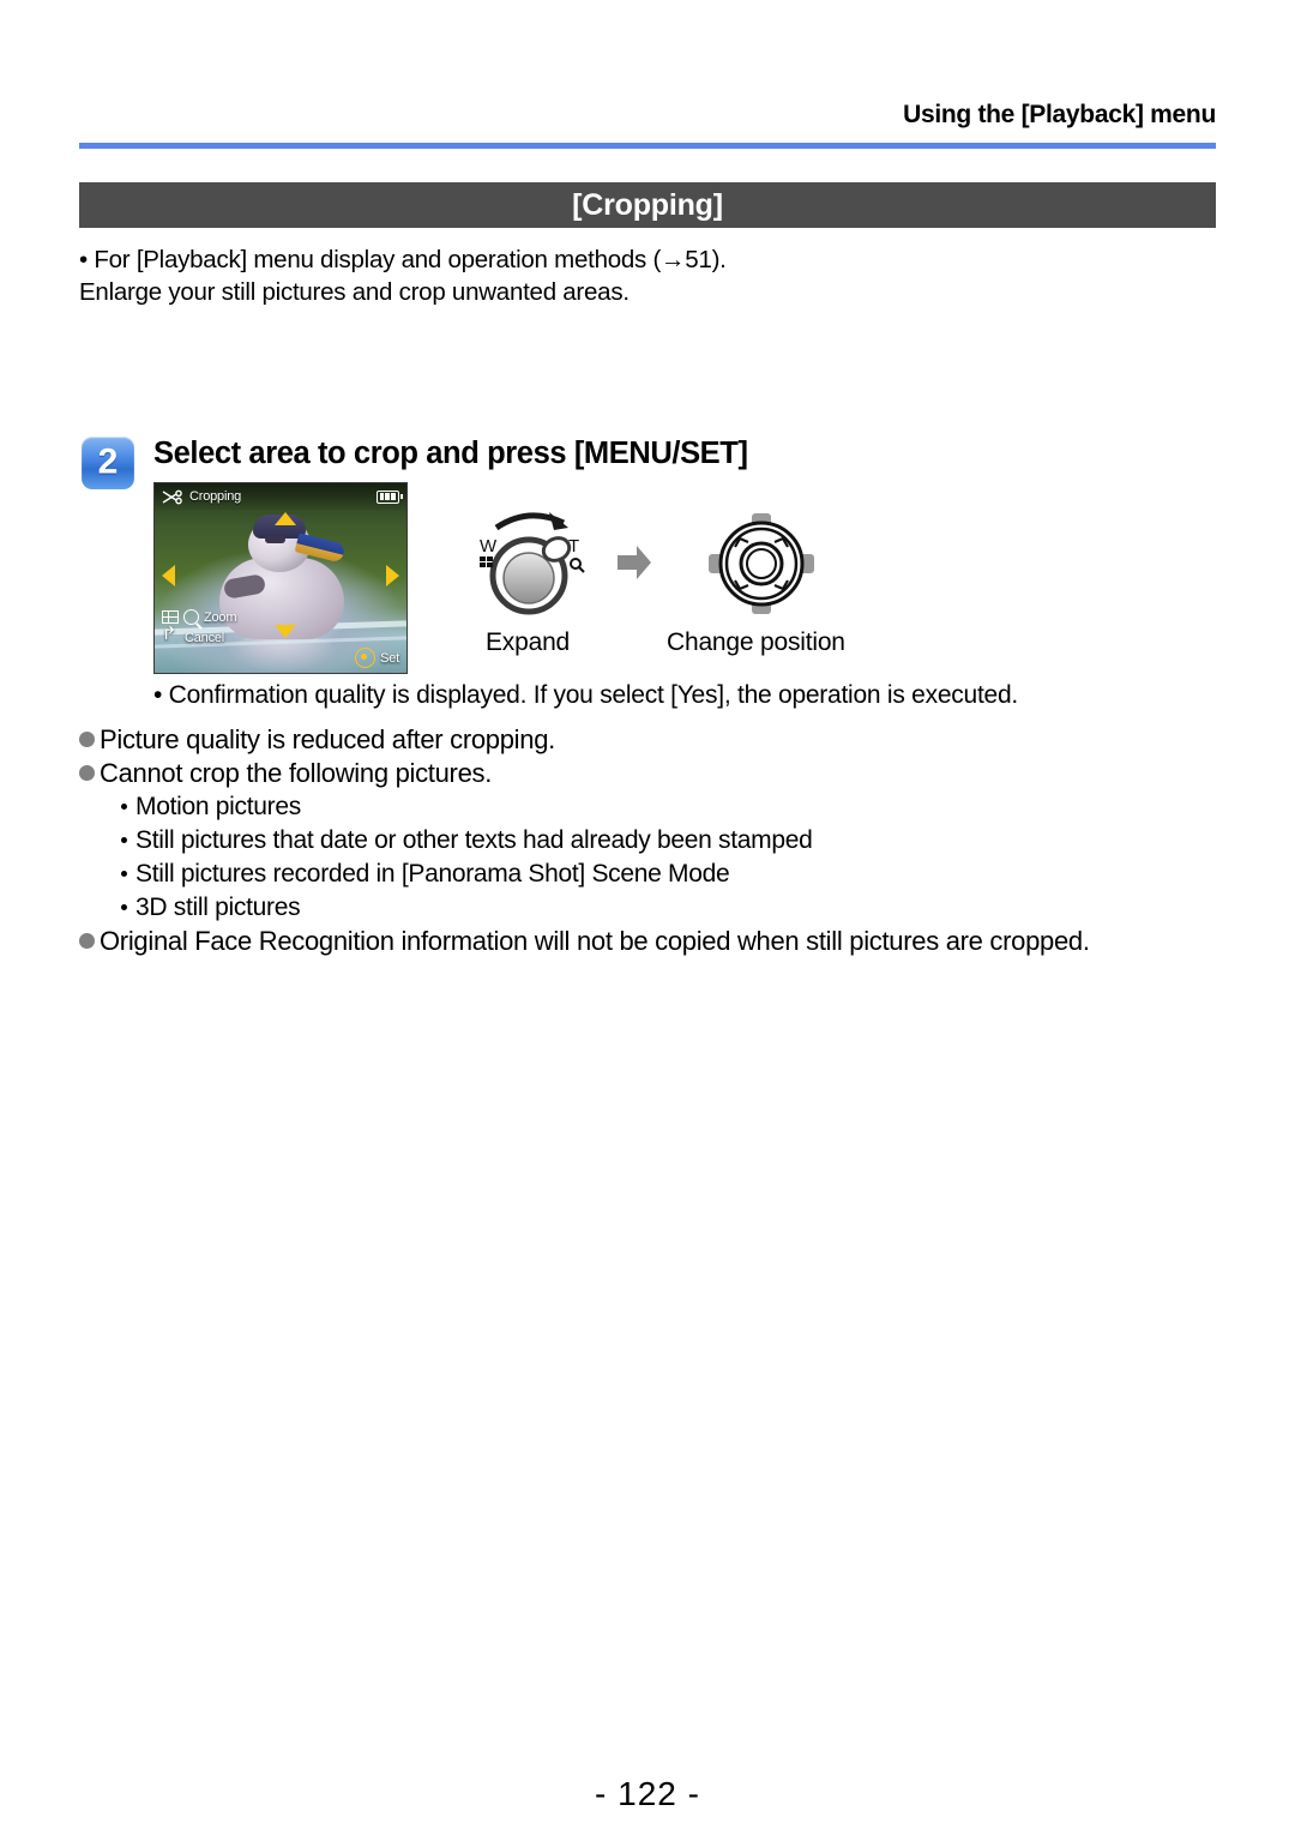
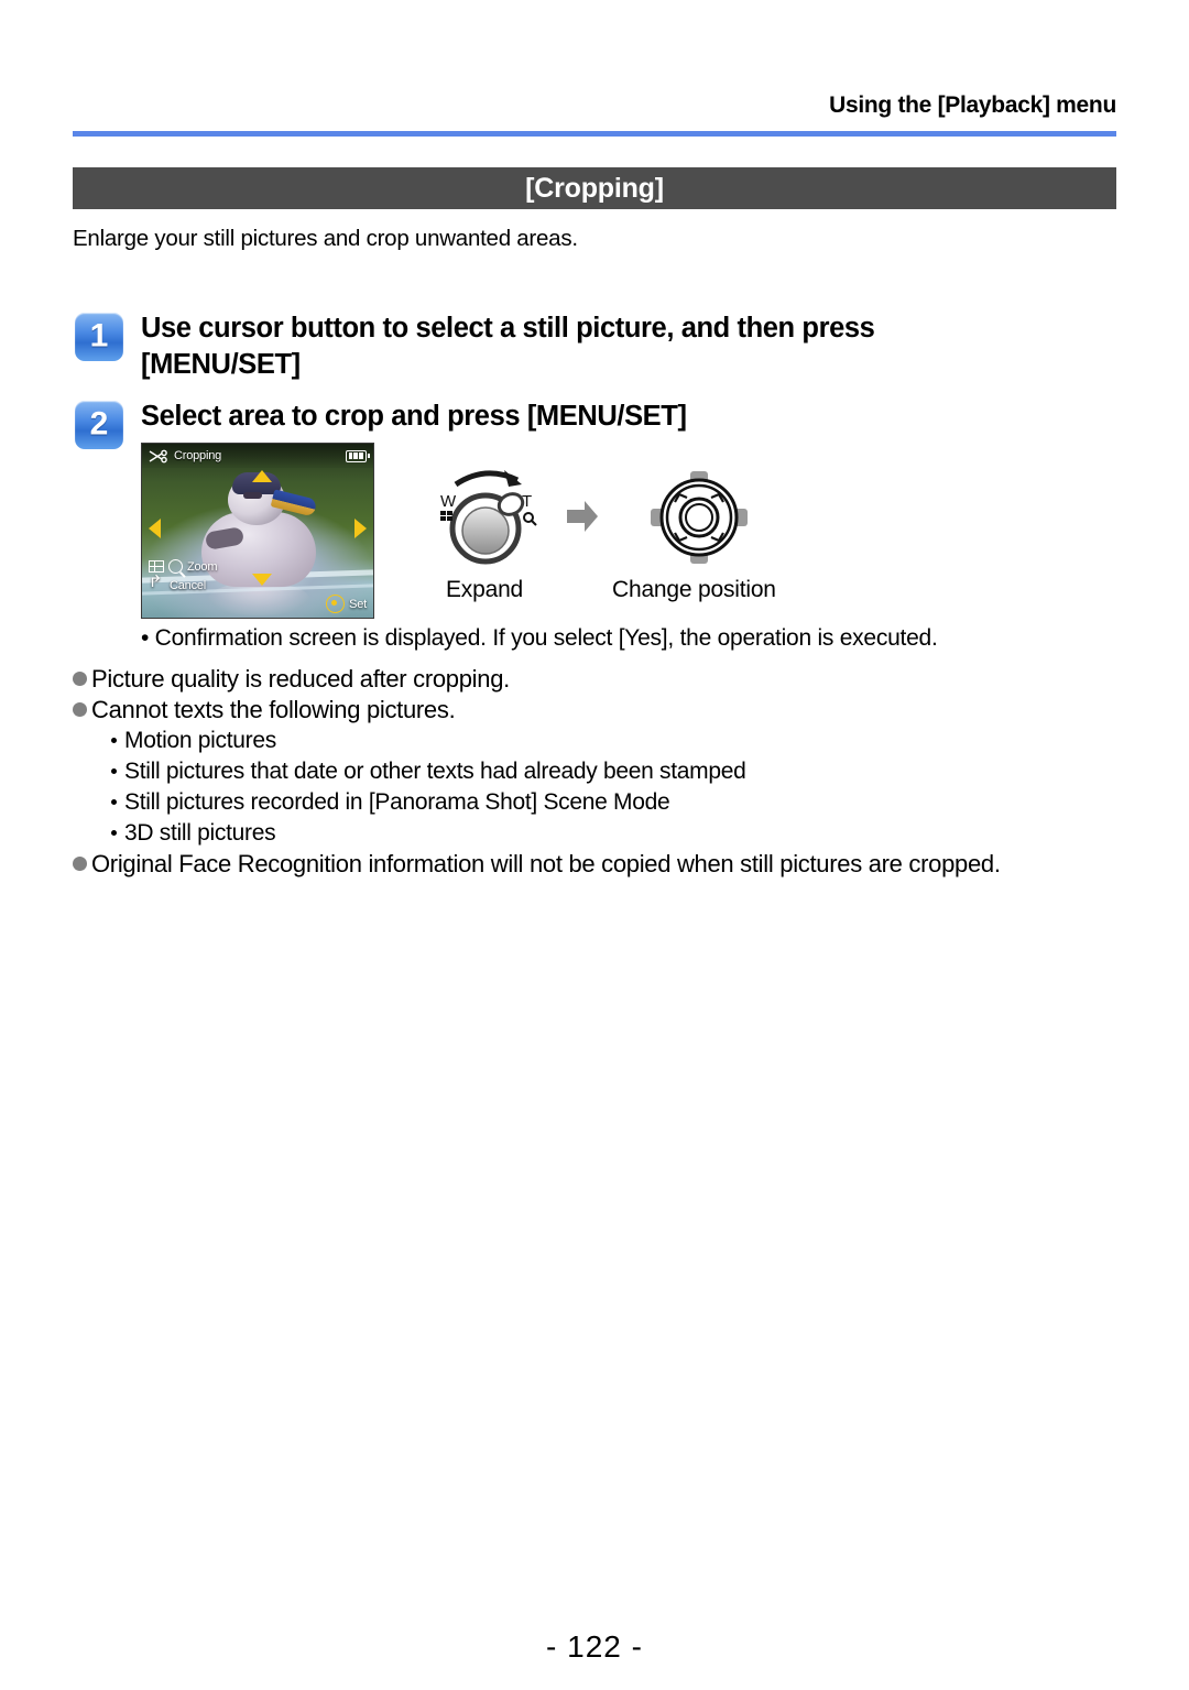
  Using the [Playback] menu
  [Cropping]
- • For [Playback] menu display and operation methods (→51).
  Enlarge your still pictures and crop unwanted areas.
+ 1
+ Use cursor button to select a still picture, and then press
+ [MENU/SET]
  2
  Select area to crop and press [MENU/SET]
  Cropping
  Zoom
  Cancel
  Set
  W
  T
  Expand
  Change position
- • Confirmation quality is displayed. If you select [Yes], the operation is executed.
+ • Confirmation screen is displayed. If you select [Yes], the operation is executed.
  Picture quality is reduced after cropping.
- Cannot crop the following pictures.
+ Cannot texts the following pictures.
  Motion pictures
  Still pictures that date or other texts had already been stamped
  Still pictures recorded in [Panorama Shot] Scene Mode
  3D still pictures
  Original Face Recognition information will not be copied when still pictures are cropped.
  - 122 -
